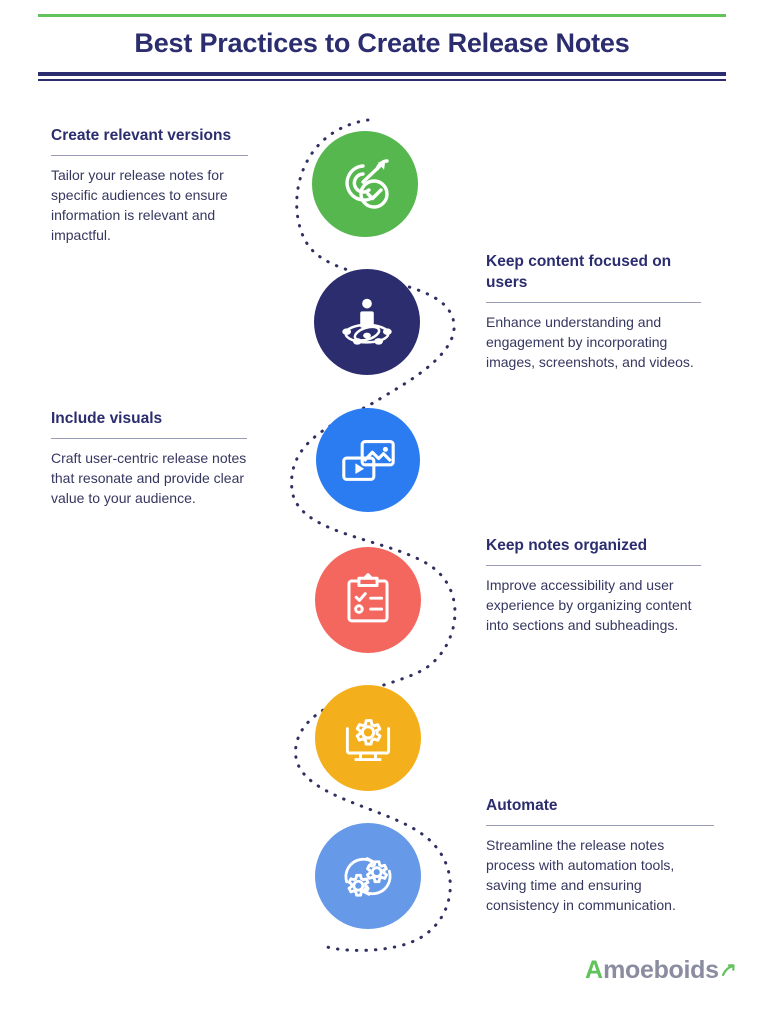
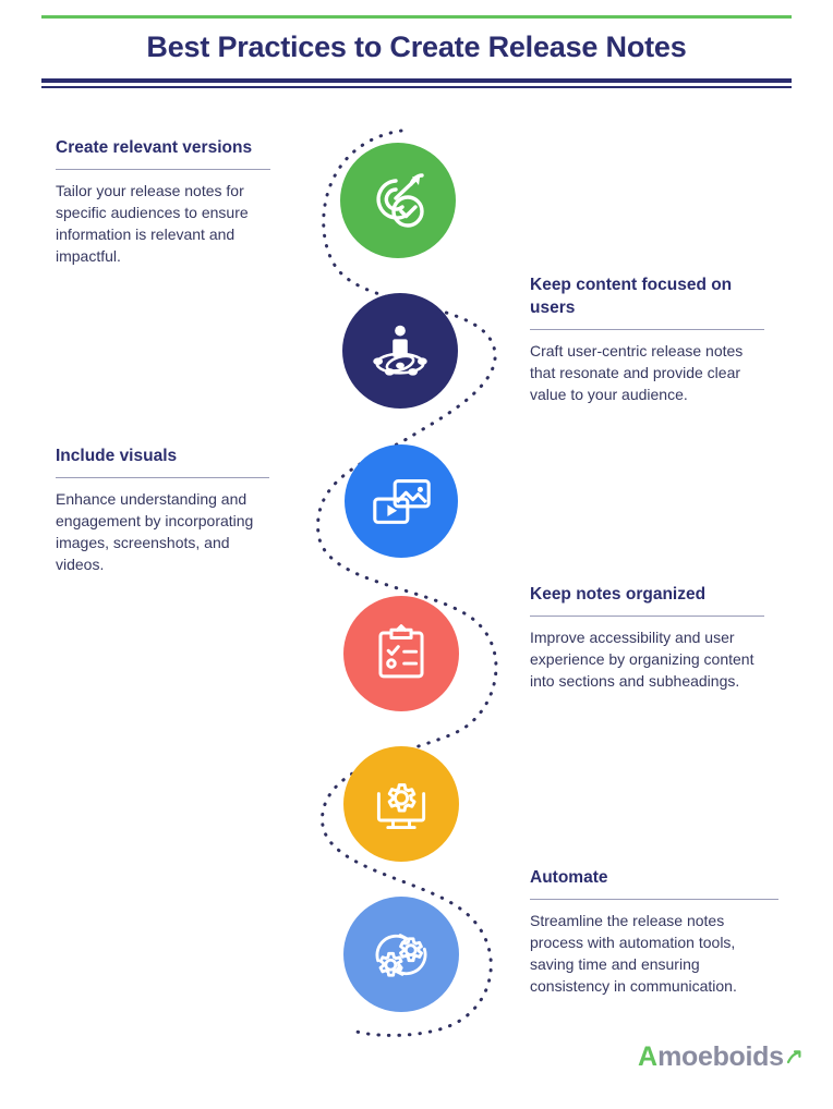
  Best Practices to Create Release Notes
  Create relevant versions
  Tailor your release notes for specific audiences to ensure information is relevant and impactful.
  Keep content focused on users
- Enhance understanding and engagement by incorporating images, screenshots, and videos.
+ Craft user-centric release notes that resonate and provide clear value to your audience.
  Include visuals
- Craft user-centric release notes that resonate and provide clear value to your audience.
+ Enhance understanding and engagement by incorporating images, screenshots, and videos.
  Keep notes organized
  Improve accessibility and user experience by organizing content into sections and subheadings.
  Automate
  Streamline the release notes process with automation tools, saving time and ensuring consistency in communication.
  A
  moeboids
